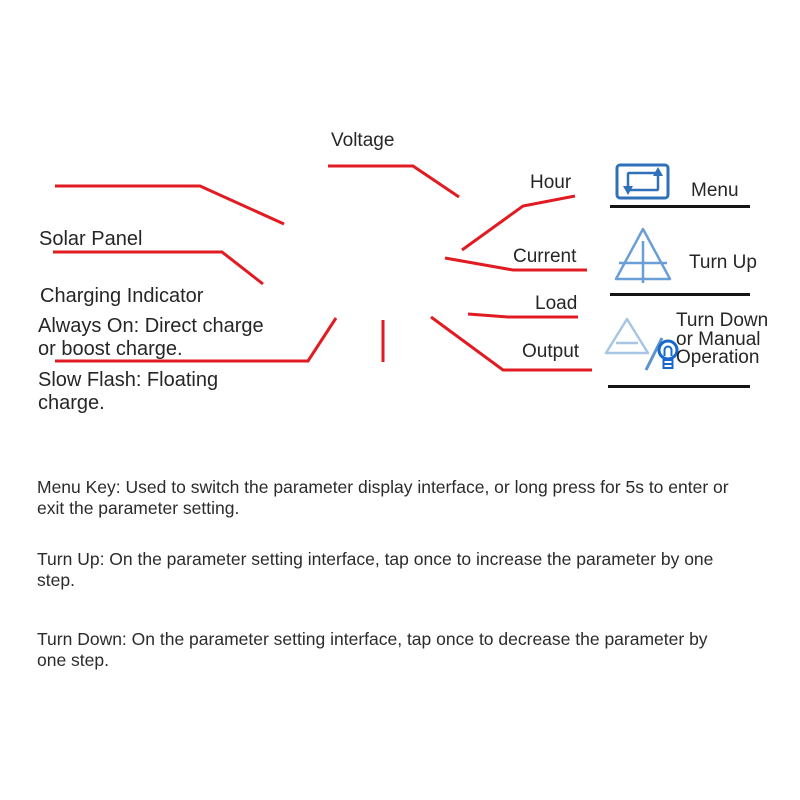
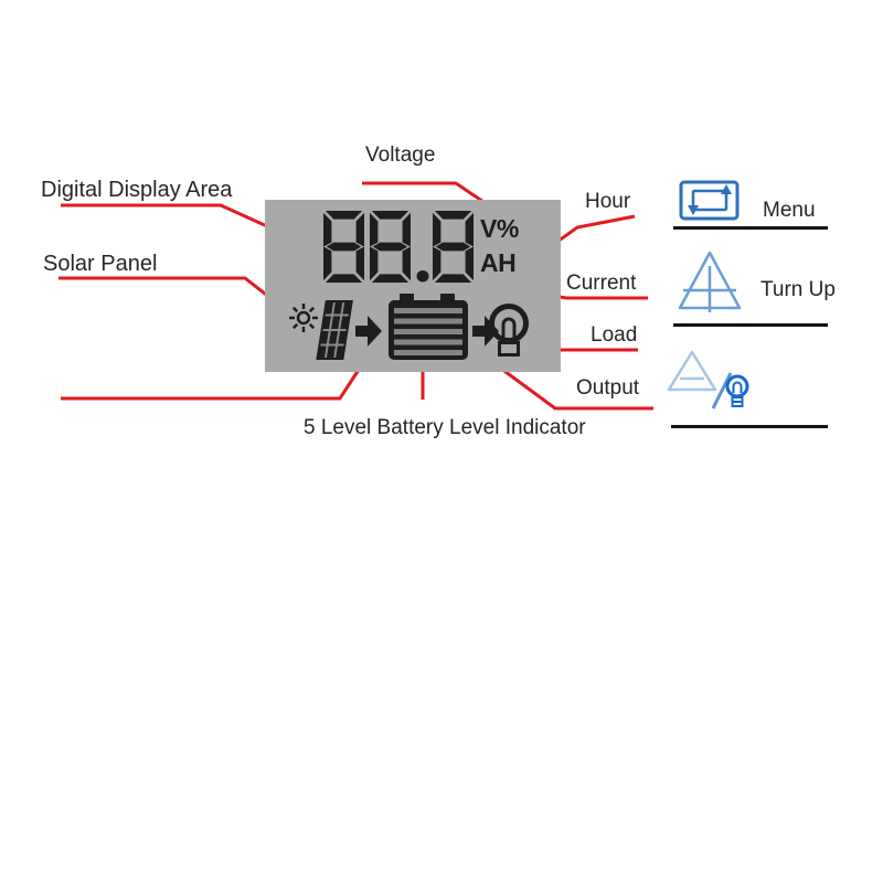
+ V%
+ AH
  Voltage
+ Digital Display Area
  Solar Panel
- Charging Indicator
- Always On: Direct charge
- or boost charge.
- Slow Flash: Floating
- charge.
  Hour
  Current
  Load
  Output
+ 5 Level Battery Level Indicator
  Menu
  Turn Up
- Turn Down
- or Manual
- Operation
- Menu Key: Used to switch the parameter display interface, or long press for 5s to enter or
- exit the parameter setting.
- Turn Up: On the parameter setting interface, tap once to increase the parameter by one
- step.
- Turn Down: On the parameter setting interface, tap once to decrease the parameter by
- one step.
